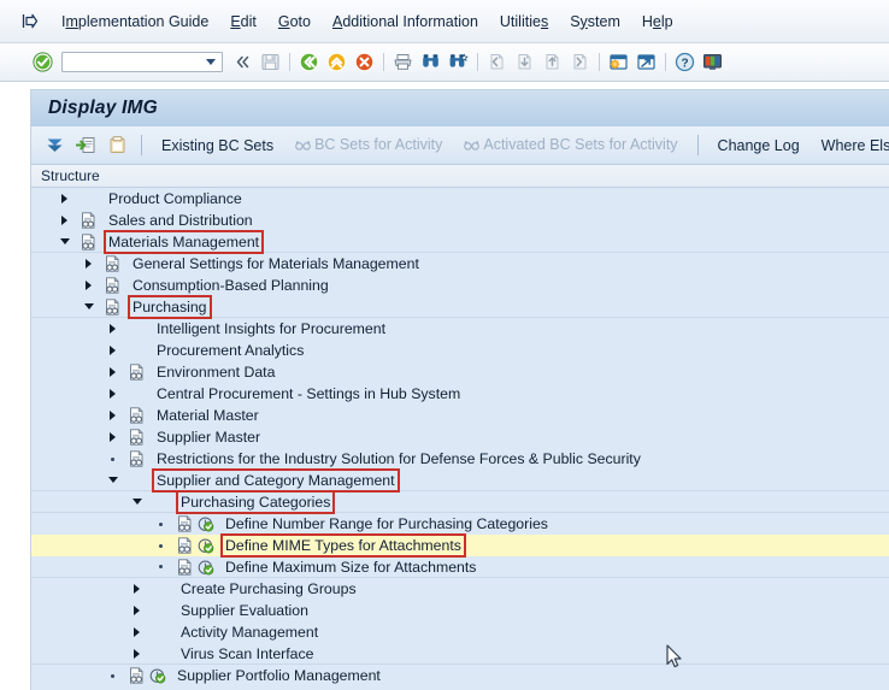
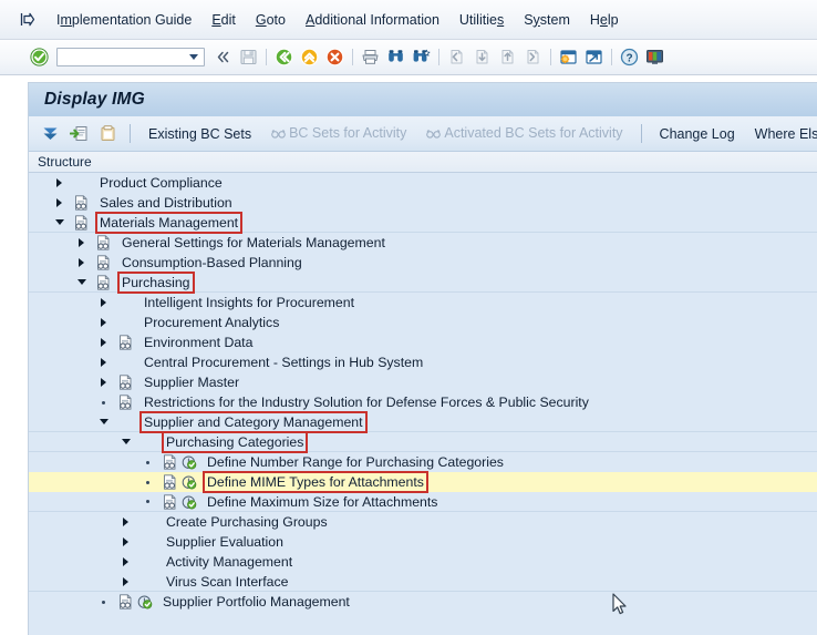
  Implementation Guide
  Edit
  Goto
  Additional Information
  Utilities
  System
  Help
  ?
  Display IMG
  Existing BC Sets
  BC Sets for Activity
  Activated BC Sets for Activity
  Change Log
  Where Els
  Structure
  Product Compliance
  Sales and Distribution
  Materials Management
  General Settings for Materials Management
  Consumption-Based Planning
  Purchasing
  Intelligent Insights for Procurement
  Procurement Analytics
  Environment Data
  Central Procurement - Settings in Hub System
- Material Master
  Supplier Master
  Restrictions for the Industry Solution for Defense Forces & Public Security
  Supplier and Category Management
  Purchasing Categories
  Define Number Range for Purchasing Categories
  Define MIME Types for Attachments
  Define Maximum Size for Attachments
  Create Purchasing Groups
  Supplier Evaluation
  Activity Management
  Virus Scan Interface
  Supplier Portfolio Management
